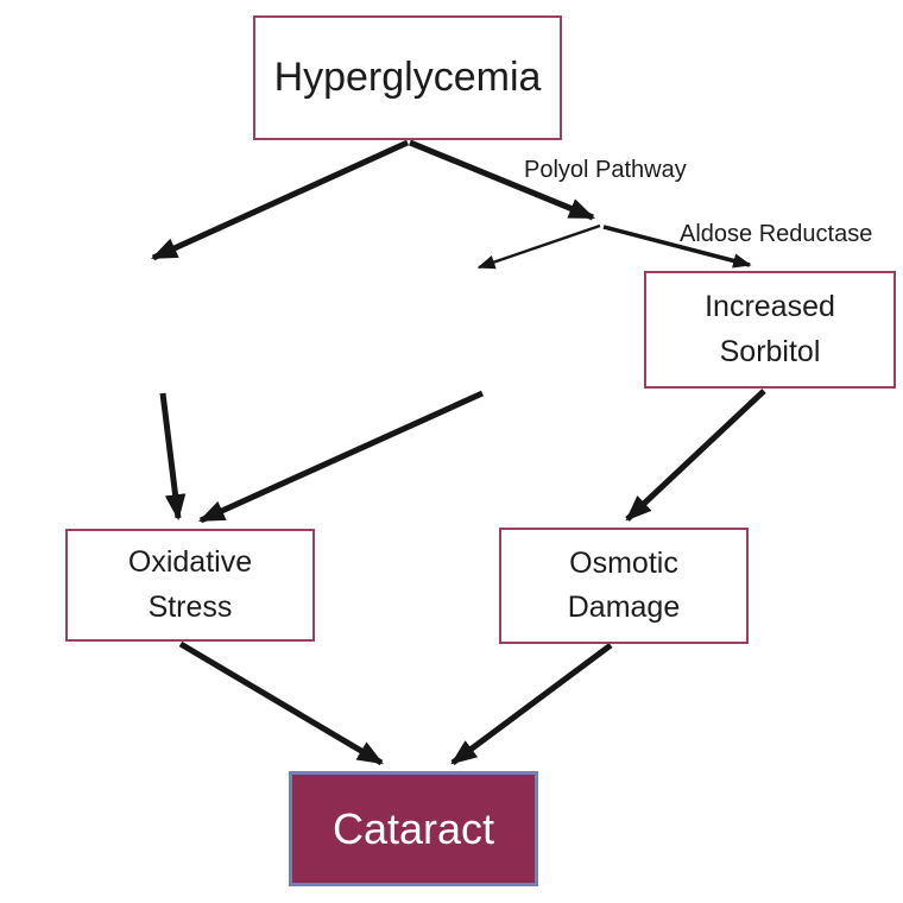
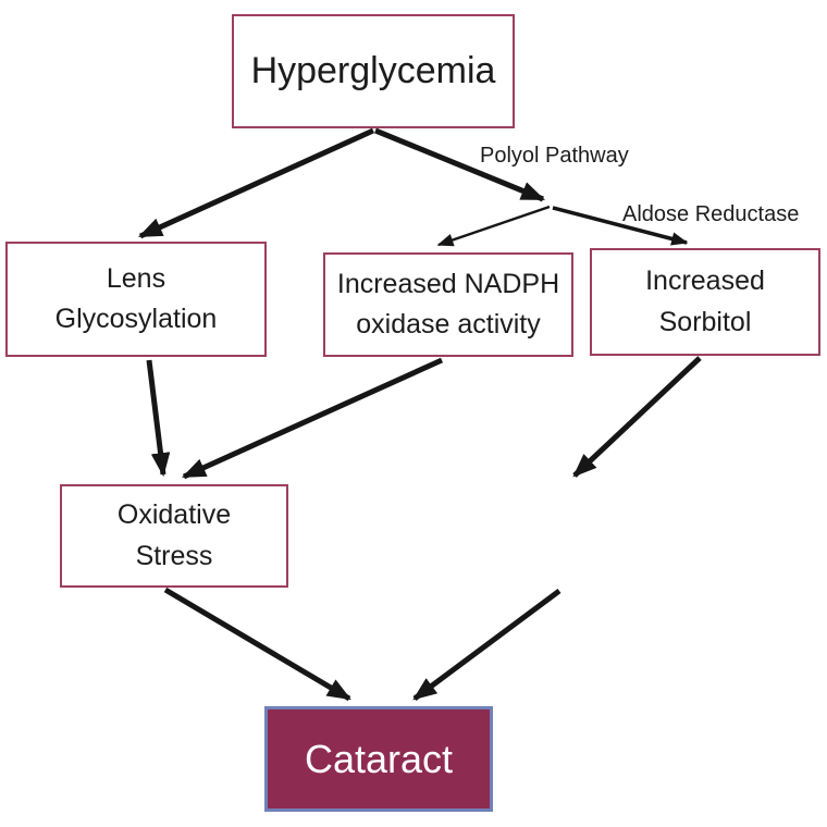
  Hyperglycemia
+ Lens
+ Glycosylation
+ Increased NADPH
+ oxidase activity
  Increased
  Sorbitol
  Oxidative
  Stress
- Osmotic
- Damage
  Cataract
  Polyol Pathway
  Aldose Reductase
